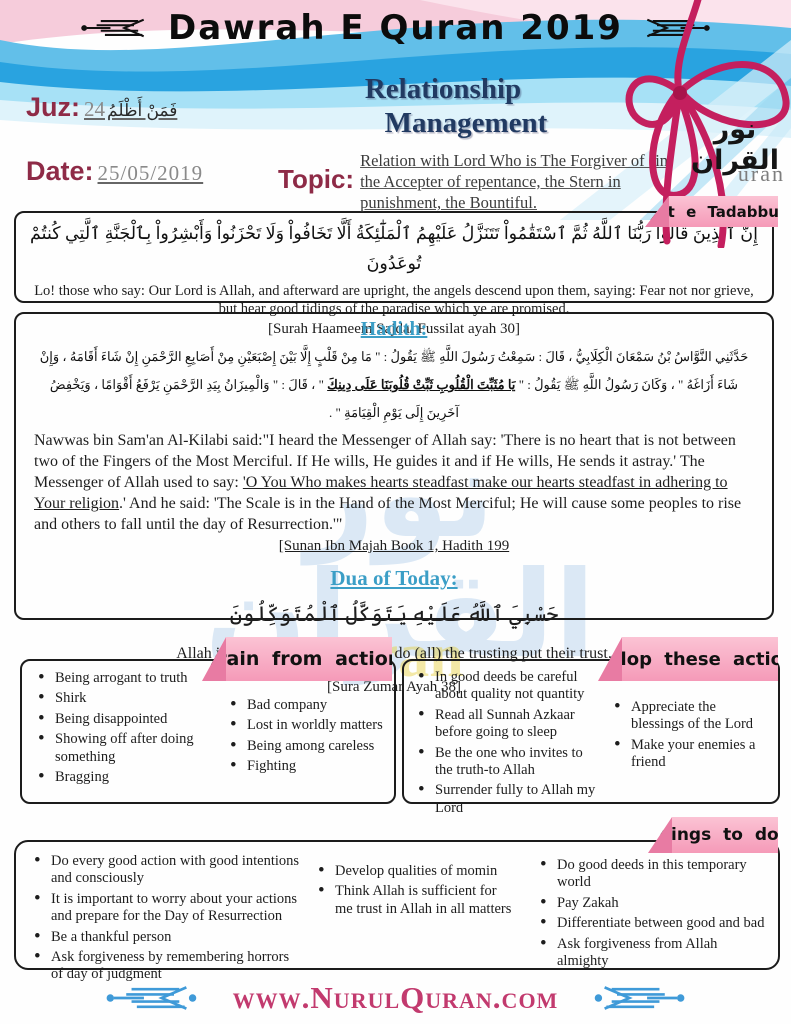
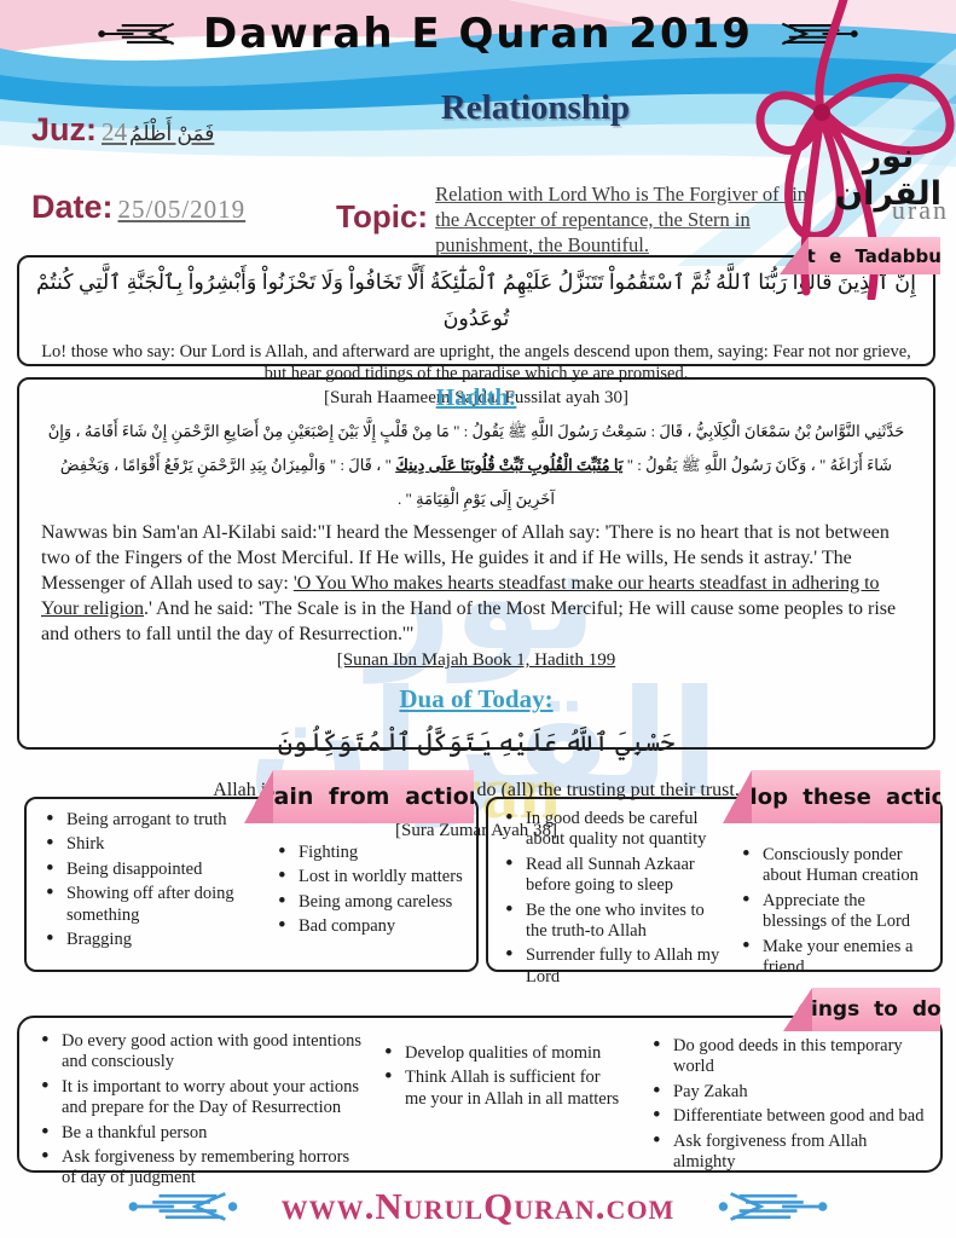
  Dawrah E Quran 2019
  Juz:
  24 فَمَنْ أَظْلَمُ
  Date:
  25/05/2019
  Relationship
- Management
  نور القران
  uran
  Topic:
  Relation with Lord Who is The Forgiver ofin the Accepter of repentance, the Stern in punishment, the Bountiful.
  نور القران
  إِنَّ ٱذِينَ قَالُاْ رَبُّنَا ٱللَّهُ ثُمَّ ٱسْتَقَٰمُواْ تَتَنَزَّلُ عَلَيْهِمُ ٱلْمَلَٰٓئِكَةُ أَلَّا تَخَافُواْ وَلَا تَحْزَنُواْ وَأَبْشِرُواْ بِٱلْجَنَّةِ ٱلَّتِي كُنتُمْ تُوعَدُونَ
  Lo! those who say: Our Lord is Allah, and afterward are upright, the angels descend upon them, saying: Fear not nor grieve,
  but hear good tidings of the paradise which ye are promised.
  [Surah Haameem Sajda/ Fussilat ayah 30]
  Hadith:
  حَدَّثَنِي النَّوَّاسُ بْنُ سَمْعَانَ الْكِلَابِيُّ ، قَالَ : سَمِعْتُ رَسُولَ اللَّهِ ﷺ يَقُولُ : " مَا مِنْ قَلْبٍ إِلَّا بَيْنَ إِصْبَعَيْنِ مِنْ أَصَابِعِ الرَّحْمَنِ إِنْ شَاءَ أَقَامَهُ ، وَإِنْ شَاءَ أَزَاغَهُ " ، وَكَانَ رَسُولُ اللَّهِ ﷺ يَقُولُ : " يَا مُثَبِّتَ الْقُلُوبِ ثَبِّتْ قُلُوبَنَا عَلَى دِينِكَ " ، قَالَ : " وَالْمِيزَانُ بِيَدِ الرَّحْمَنِ يَرْفَعُ أَقْوَامًا ، وَيَخْفِضُ آخَرِينَ إِلَى يَوْمِ الْقِيَامَةِ " .
  Nawwas bin Sam'an Al-Kilabi said:"I heard the Messenger of Allah say: 'There is no heart that is not between two of the Fingers of the Most Merciful. If He wills, He guides it and if He wills, He sends it astray.' The Messenger of Allah used to say: 'O You Who makes hearts steadfast make our hearts steadfast in adhering to Your religion.' And he said: 'The Scale is in the Hand of the Most Merciful; He will cause some peoples to rise and others to fall until the day of Resurrection.'"
  [Sunan Ibn Majah Book 1, Hadith 199
  Dua of Today:
  حَسْبِيَ ٱللَّهُ عَلَيْهِ يَتَوَكَّلُ ٱلْمُتَوَكِّلُونَ
  [Sura Zumar Ayah 38]
  Being arrogant to truth
  Shirk
  Being disappointed
  Showing off after doing something
  Bragging
- Bad company
+ Fighting
  Lost in worldly matters
  Being among careless
- Fighting
+ Bad company
  In good deeds be careful about quality not quantity
  Read all Sunnah Azkaar before going to sleep
  Be the one who invites to the truth-to Allah
  Surrender fully to Allah my Lord
+ Consciously ponder about Human creation
  Appreciate the blessings of the Lord
  Make your enemies a friend
  ings to do
  Do every good action with good intentions and consciously
  It is important to worry about your actions and prepare for the Day of Resurrection
  Be a thankful person
  Ask forgiveness by remembering horrors of day of judgment
  Develop qualities of momin
- Think Allah is sufficient for me trust in Allah in all matters
+ Think Allah is sufficient for me your in Allah in all matters
  Do good deeds in this temporary world
  Pay Zakah
  Differentiate between good and bad
  Ask forgiveness from Allah almighty
  www.NurulQuran.com
